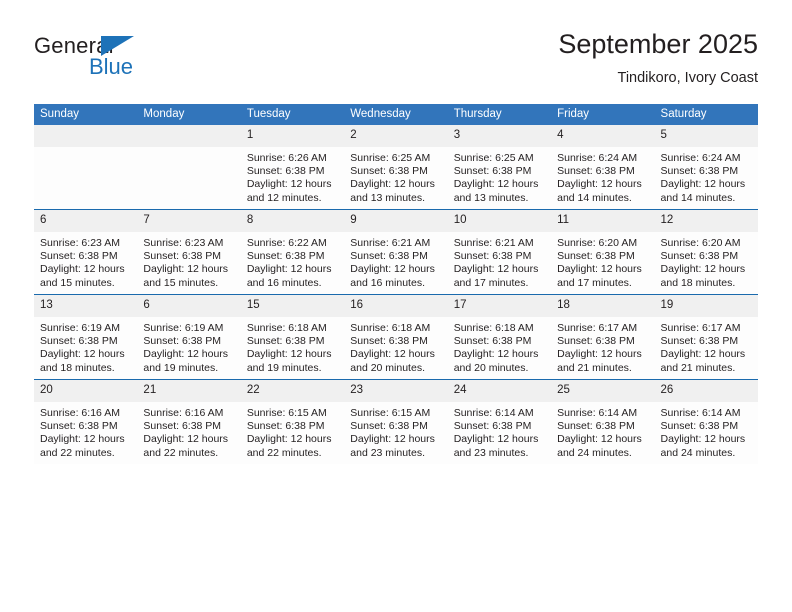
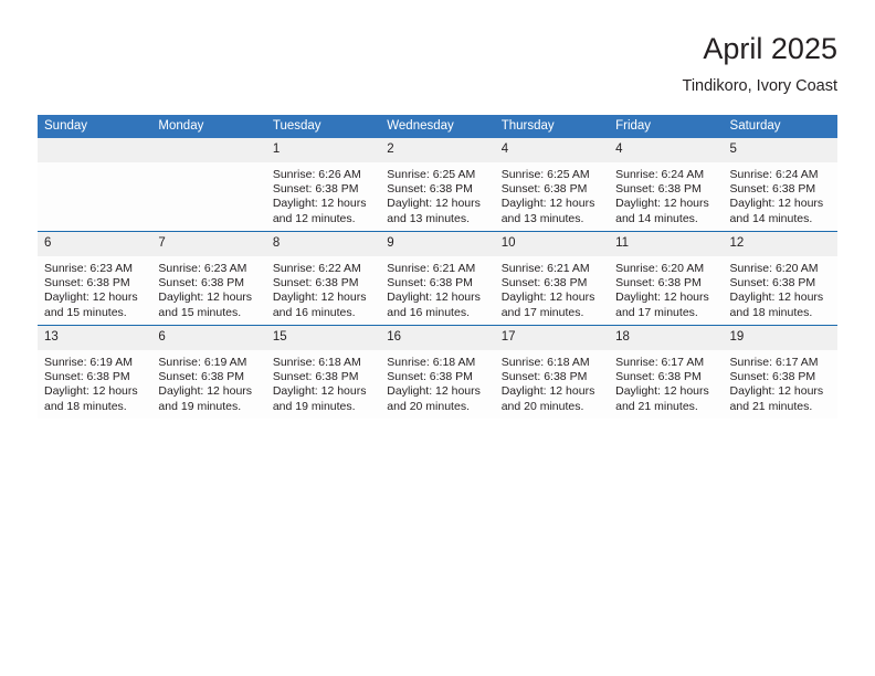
- General
- Blue
- September 2025
+ April 2025
  Tindikoro, Ivory Coast
  Sunday	Monday	Tuesday	Wednesday	Thursday	Friday	Saturday
- 		1Sunrise: 6:26 AMSunset: 6:38 PMDaylight: 12 hoursand 12 minutes.	2Sunrise: 6:25 AMSunset: 6:38 PMDaylight: 12 hoursand 13 minutes.	3Sunrise: 6:25 AMSunset: 6:38 PMDaylight: 12 hoursand 13 minutes.	4Sunrise: 6:24 AMSunset: 6:38 PMDaylight: 12 hoursand 14 minutes.	5Sunrise: 6:24 AMSunset: 6:38 PMDaylight: 12 hoursand 14 minutes.
+ 		1Sunrise: 6:26 AMSunset: 6:38 PMDaylight: 12 hoursand 12 minutes.	2Sunrise: 6:25 AMSunset: 6:38 PMDaylight: 12 hoursand 13 minutes.	4Sunrise: 6:25 AMSunset: 6:38 PMDaylight: 12 hoursand 13 minutes.	4Sunrise: 6:24 AMSunset: 6:38 PMDaylight: 12 hoursand 14 minutes.	5Sunrise: 6:24 AMSunset: 6:38 PMDaylight: 12 hoursand 14 minutes.
  6Sunrise: 6:23 AMSunset: 6:38 PMDaylight: 12 hoursand 15 minutes.	7Sunrise: 6:23 AMSunset: 6:38 PMDaylight: 12 hoursand 15 minutes.	8Sunrise: 6:22 AMSunset: 6:38 PMDaylight: 12 hoursand 16 minutes.	9Sunrise: 6:21 AMSunset: 6:38 PMDaylight: 12 hoursand 16 minutes.	10Sunrise: 6:21 AMSunset: 6:38 PMDaylight: 12 hoursand 17 minutes.	11Sunrise: 6:20 AMSunset: 6:38 PMDaylight: 12 hoursand 17 minutes.	12Sunrise: 6:20 AMSunset: 6:38 PMDaylight: 12 hoursand 18 minutes.
  13Sunrise: 6:19 AMSunset: 6:38 PMDaylight: 12 hoursand 18 minutes.	6Sunrise: 6:19 AMSunset: 6:38 PMDaylight: 12 hoursand 19 minutes.	15Sunrise: 6:18 AMSunset: 6:38 PMDaylight: 12 hoursand 19 minutes.	16Sunrise: 6:18 AMSunset: 6:38 PMDaylight: 12 hoursand 20 minutes.	17Sunrise: 6:18 AMSunset: 6:38 PMDaylight: 12 hoursand 20 minutes.	18Sunrise: 6:17 AMSunset: 6:38 PMDaylight: 12 hoursand 21 minutes.	19Sunrise: 6:17 AMSunset: 6:38 PMDaylight: 12 hoursand 21 minutes.
- 20Sunrise: 6:16 AMSunset: 6:38 PMDaylight: 12 hoursand 22 minutes.	21Sunrise: 6:16 AMSunset: 6:38 PMDaylight: 12 hoursand 22 minutes.	22Sunrise: 6:15 AMSunset: 6:38 PMDaylight: 12 hoursand 22 minutes.	23Sunrise: 6:15 AMSunset: 6:38 PMDaylight: 12 hoursand 23 minutes.	24Sunrise: 6:14 AMSunset: 6:38 PMDaylight: 12 hoursand 23 minutes.	25Sunrise: 6:14 AMSunset: 6:38 PMDaylight: 12 hoursand 24 minutes.	26Sunrise: 6:14 AMSunset: 6:38 PMDaylight: 12 hoursand 24 minutes.
